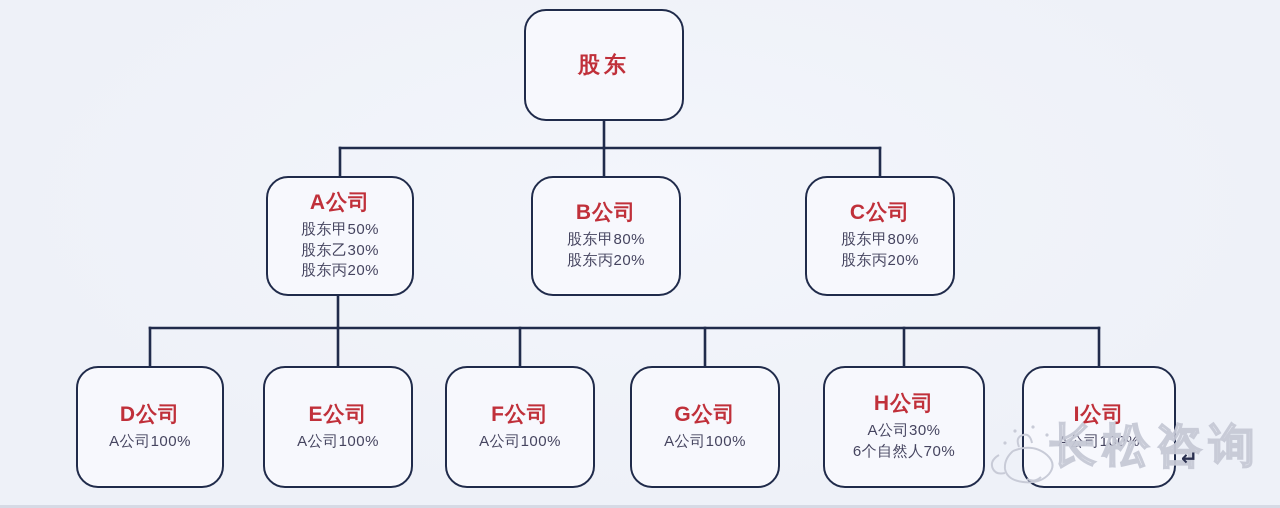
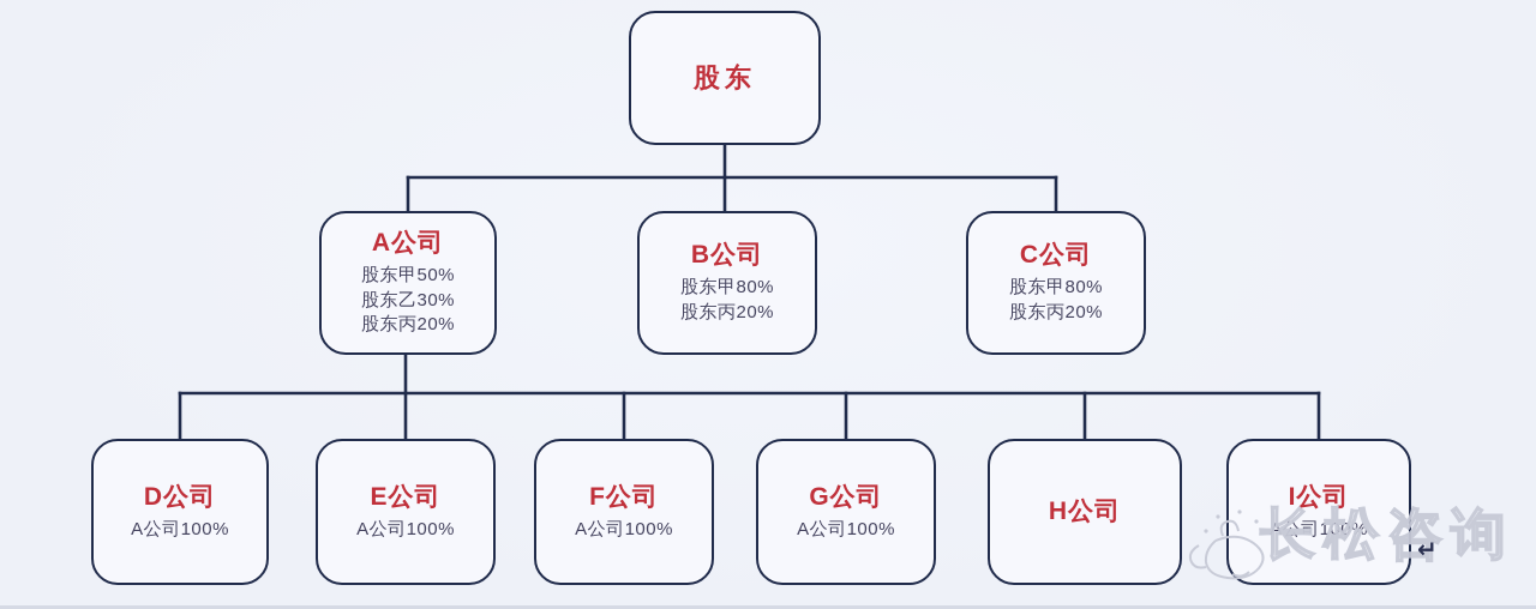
  股东
  A公司
  股东甲50%
  股东乙30%
  股东丙20%
  B公司
  股东甲80%
  股东丙20%
  C公司
  股东甲80%
  股东丙20%
  D公司
  A公司100%
  E公司
  A公司100%
  F公司
  A公司100%
  G公司
  A公司100%
  H公司
- A公司30%
- 6个自然人70%
  I公司
  A公司100%
  长松咨询
  ↵
